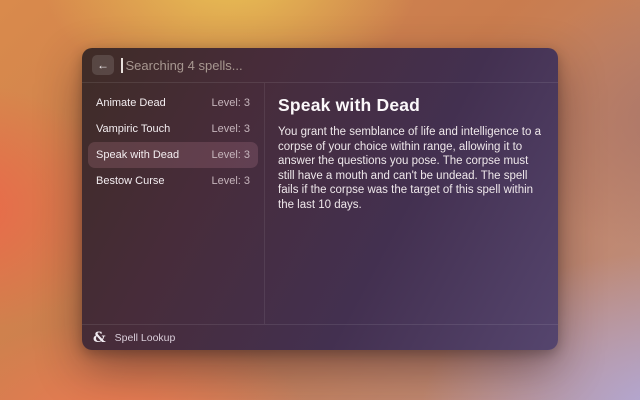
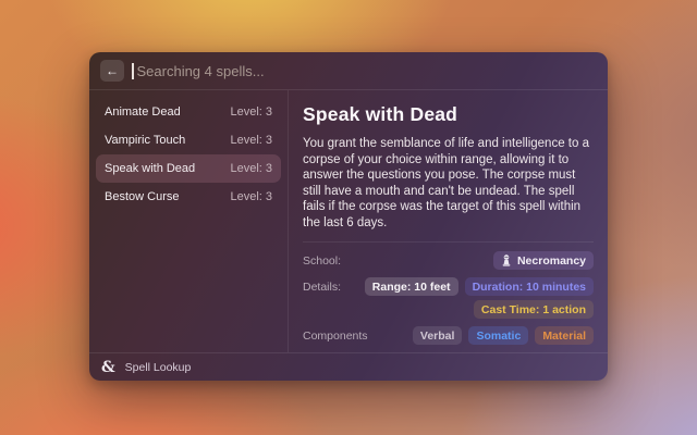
  ←
  Searching 4 spells...
  Animate Dead
  Level: 3
  Vampiric Touch
  Level: 3
  Speak with Dead
  Level: 3
  Bestow Curse
  Level: 3
  Speak with Dead
- You grant the semblance of life and intelligence to a corpse of your choice within range, allowing it to answer the questions you pose. The corpse must still have a mouth and can't be undead. The spell fails if the corpse was the target of this spell within the last 10 days.
+ You grant the semblance of life and intelligence to a corpse of your choice within range, allowing it to answer the questions you pose. The corpse must still have a mouth and can't be undead. The spell fails if the corpse was the target of this spell within the last 6 days.
+ School:
+ Necromancy
+ Details:
+ Range: 10 feet
+ Duration: 10 minutes
+ Cast Time: 1 action
+ Components
+ Verbal
+ Somatic
+ Material
  &
  Spell Lookup
